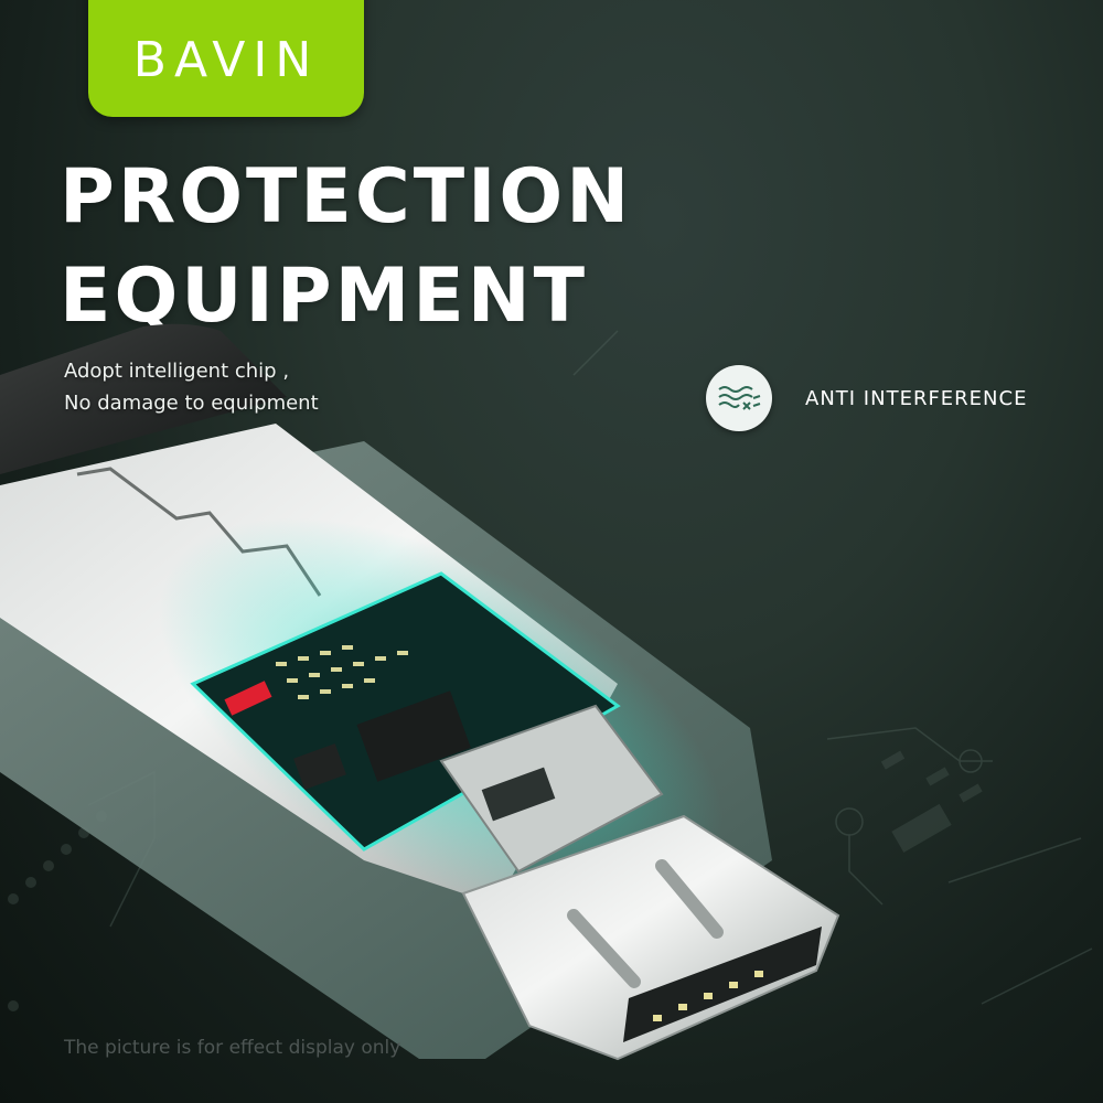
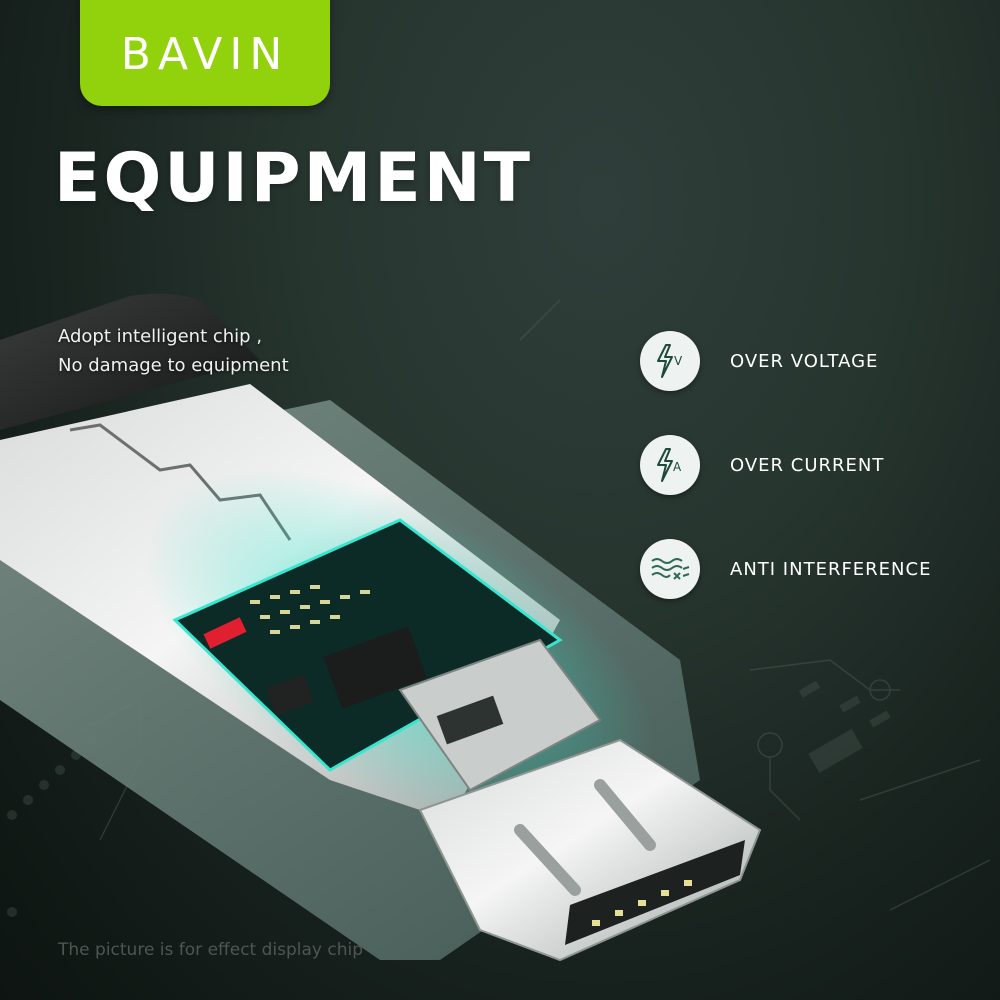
  BAVIN
- PROTECTION
  EQUIPMENT
  Adopt intelligent chip ,
  No damage to equipment
+ V
+ OVER VOLTAGE
+ A
+ OVER CURRENT
  ANTI INTERFERENCE
- The picture is for effect display only
+ The picture is for effect display chip
